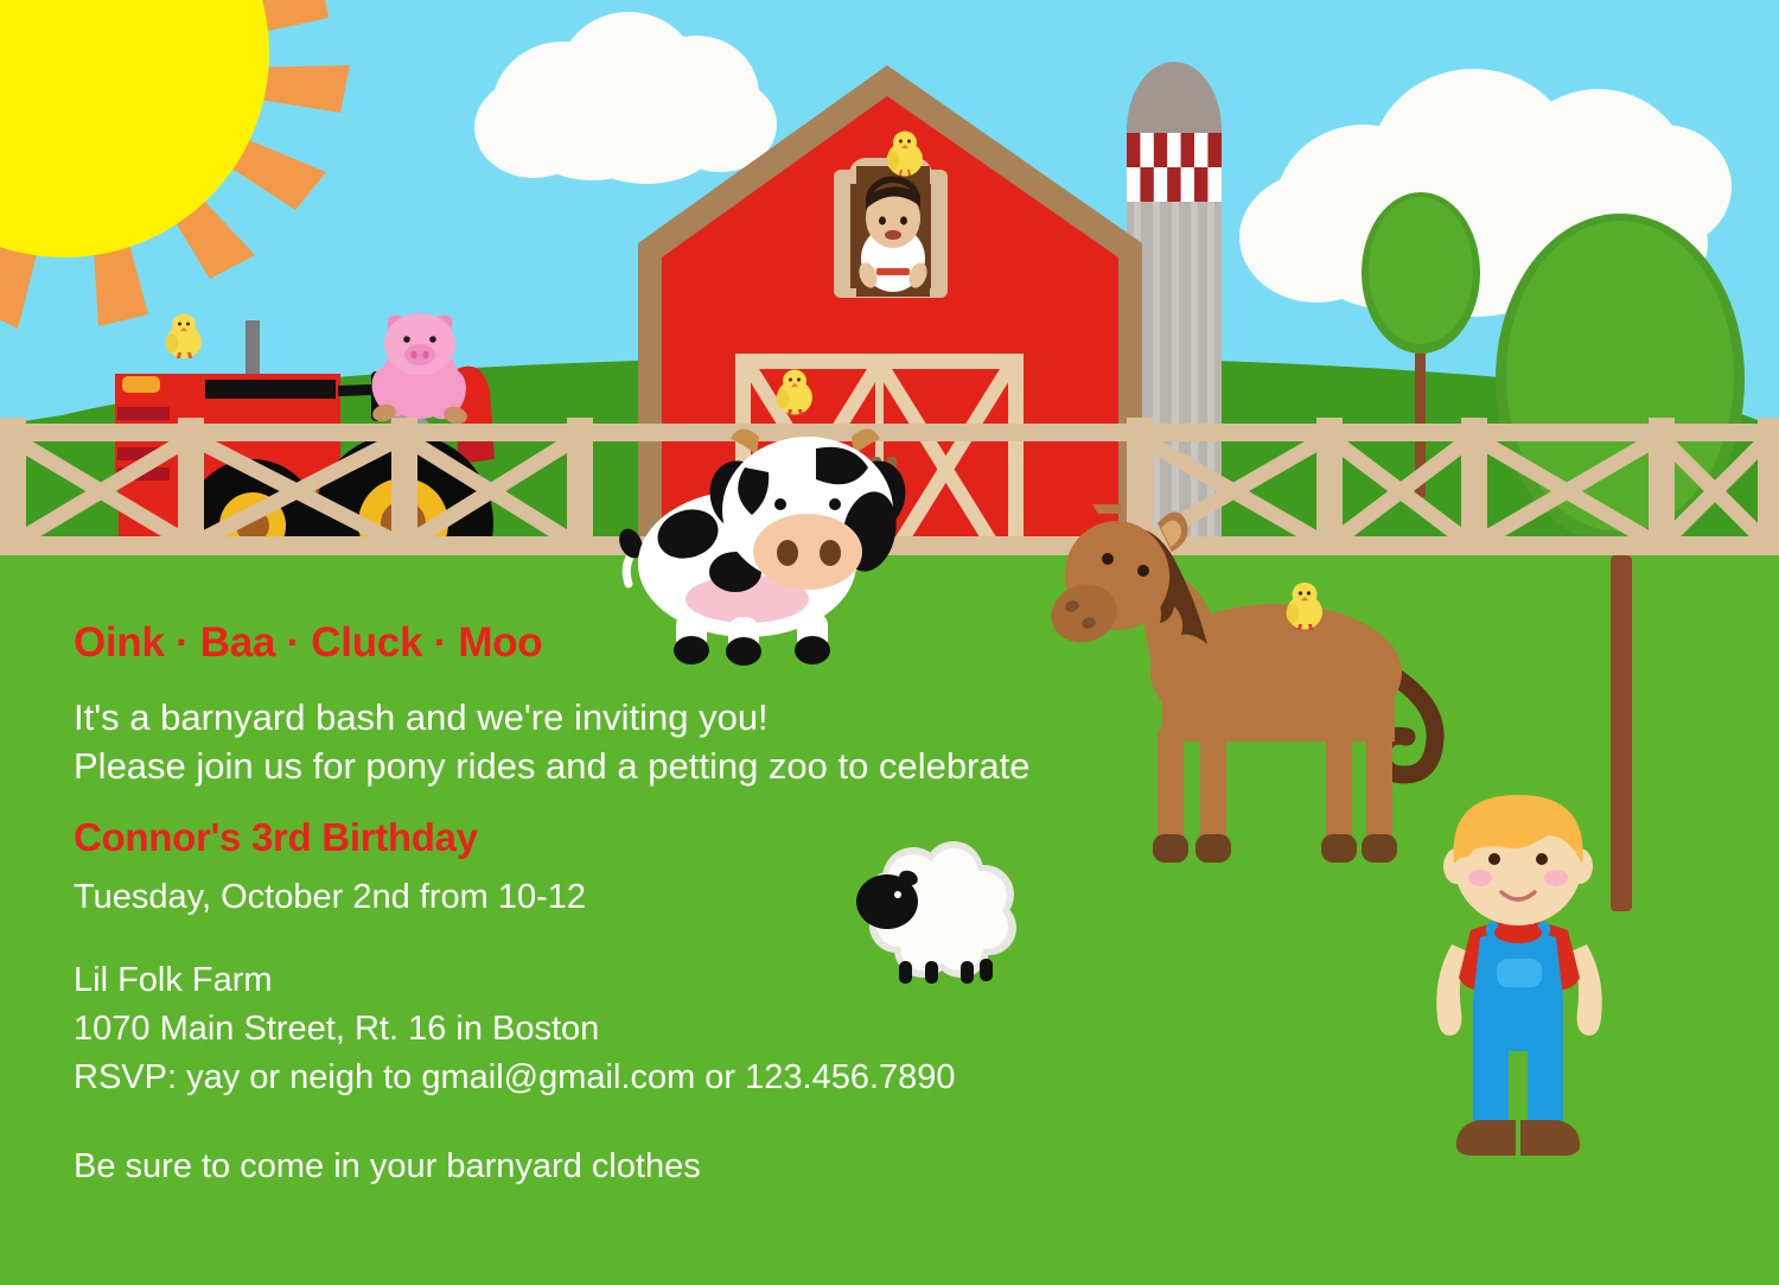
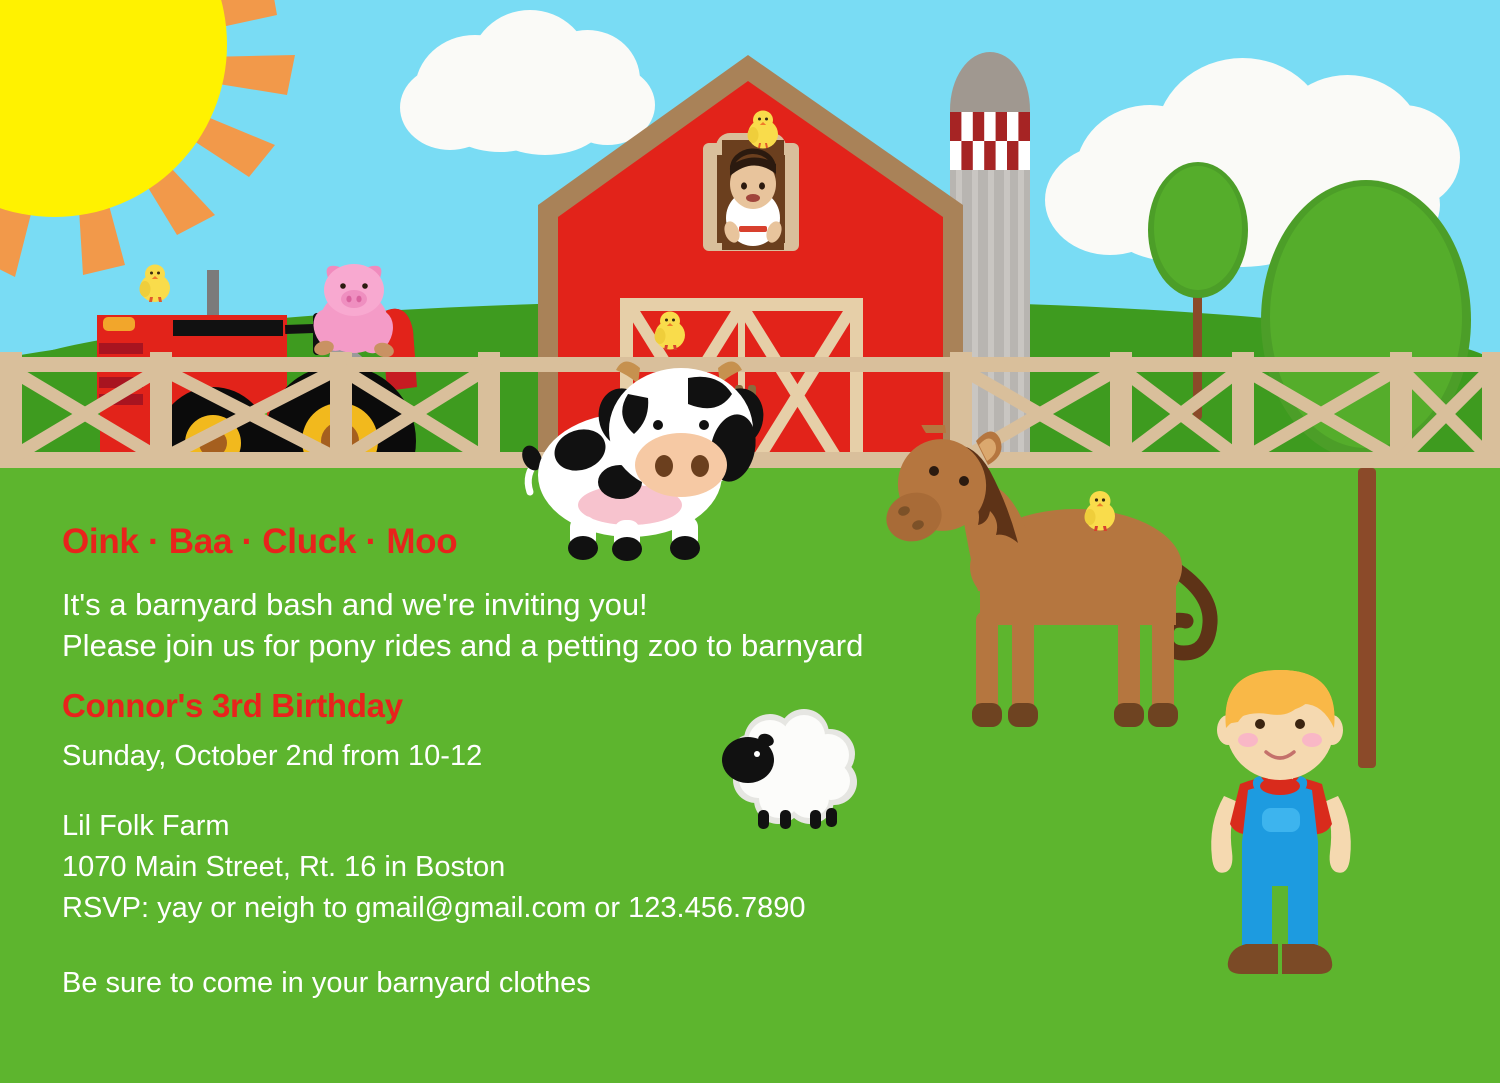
  Oink · Baa · Cluck · Moo
  It's a barnyard bash and we're inviting you!
- Please join us for pony rides and a petting zoo to celebrate
+ Please join us for pony rides and a petting zoo to barnyard
  Connor's 3rd Birthday
- Tuesday, October 2nd from 10-12
+ Sunday, October 2nd from 10-12
  Lil Folk Farm
  1070 Main Street, Rt. 16 in Boston
  RSVP: yay or neigh to gmail@gmail.com or 123.456.7890
  Be sure to come in your barnyard clothes
